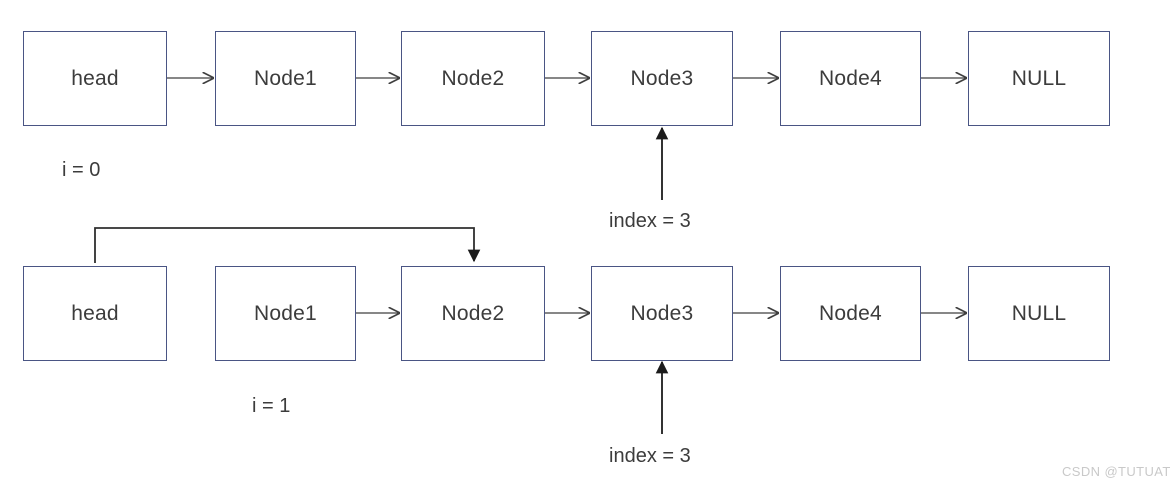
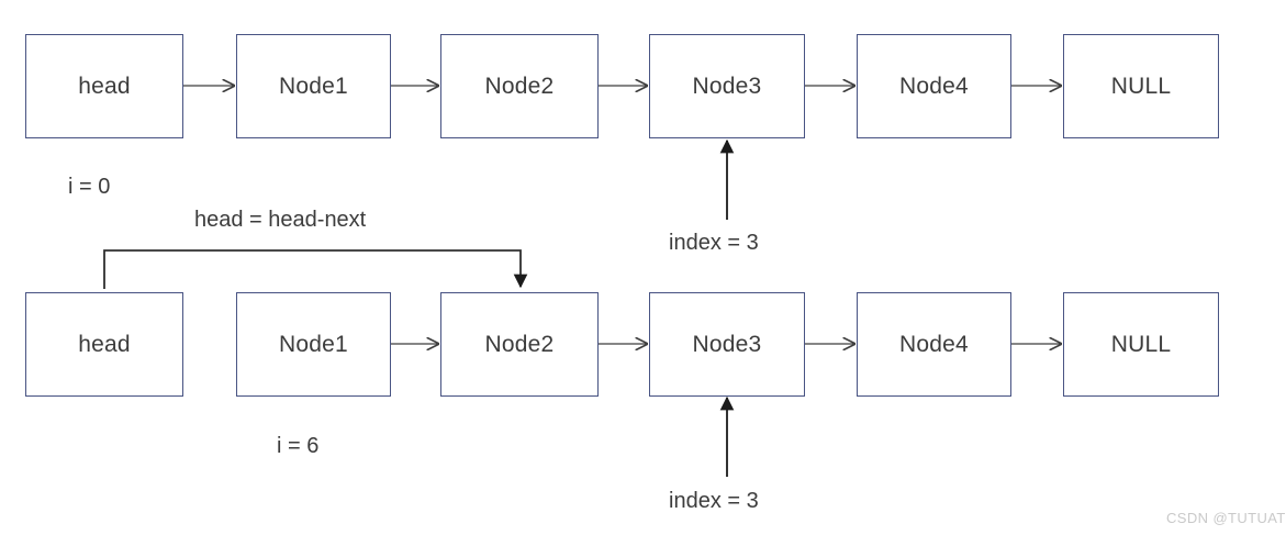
  head
  Node1
  Node2
  Node3
  Node4
  NULL
  head
  Node1
  Node2
  Node3
  Node4
  NULL
  i = 0
  index = 3
+ head = head-next
- i = 1
+ i = 6
  index = 3
  CSDN @TUTUAT
